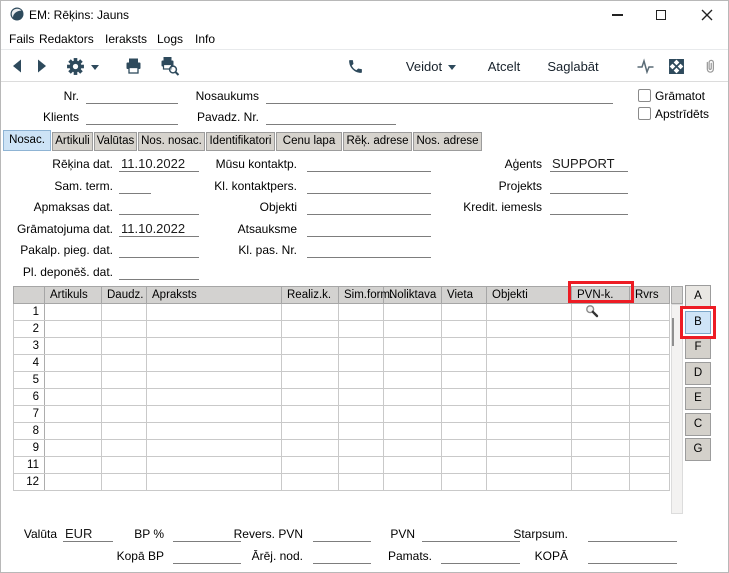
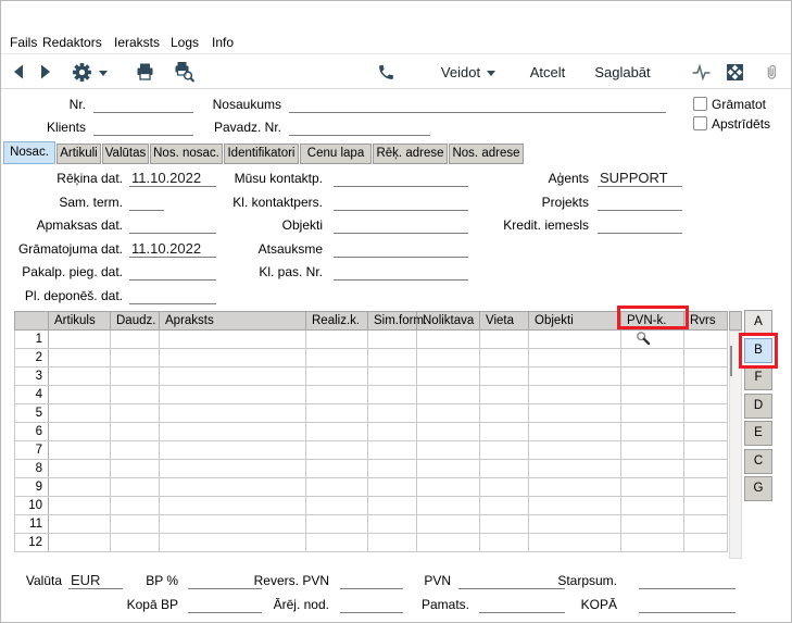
- EM: Rēķins: Jauns
  Fails
  Redaktors
  Ieraksts
  Logs
  Info
  Veidot
  Atcelt
  Saglabāt
  Nr.
  Nosaukums
  Klients
  Pavadz. Nr.
  Grāmatot
  Apstrīdēts
  Nosac.
  Artikuli
  Valūtas
  Nos. nosac.
  Identifikatori
  Cenu lapa
  Rēķ. adrese
  Nos. adrese
  Rēķina dat.
  11.10.2022
  Sam. term.
  Apmaksas dat.
  Grāmatojuma dat.
  11.10.2022
  Pakalp. pieg. dat.
  Pl. deponēš. dat.
  Mūsu kontaktp.
  Kl. kontaktpers.
  Objekti
  Atsauksme
  Kl. pas. Nr.
  Aģents
  SUPPORT
  Projekts
  Kredit. iemesls
  	Artikuls	Daudz.	Apraksts	Realiz.k.	Sim.form	Noliktava	Vieta	Objekti	PVN-k.	Rvrs
  1
  2
  3
  4
  5
  6
  7
  8
  9
+ 10
  11
  12
  A
  B
  F
  D
  E
  C
  G
  Valūta
  EUR
  BP %
  Revers. PVN
  PVN
  Starpsum.
  Kopā BP
  Ārēj. nod.
  Pamats.
  KOPĀ
